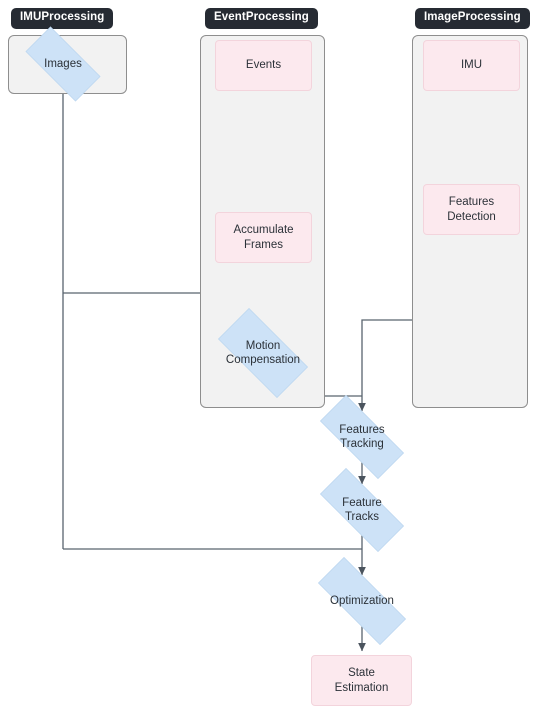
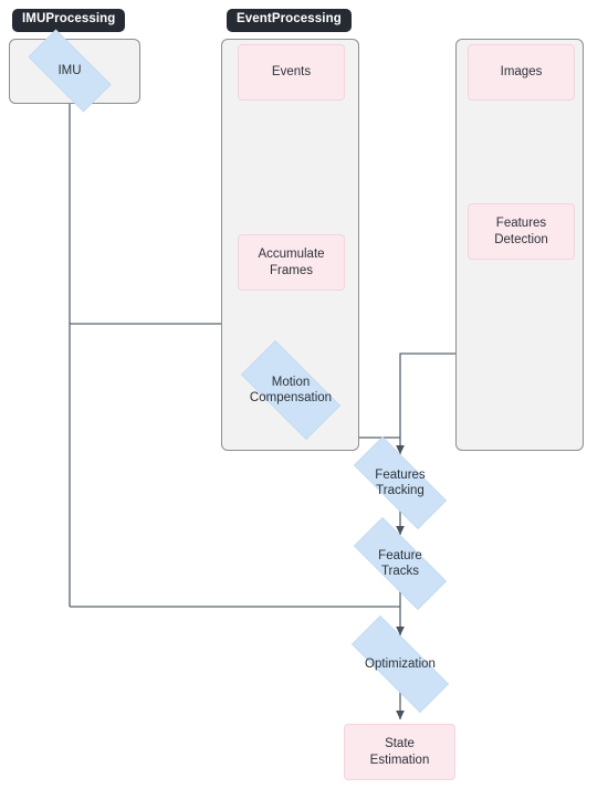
  IMUProcessing
  EventProcessing
- ImageProcessing
- Images
+ IMU
  Events
  Accumulate
  Frames
  Motion
  Compensation
- IMU
+ Images
  Features
  Detection
  Features
  Tracking
  Feature
  Tracks
  Optimization
  State
  Estimation
